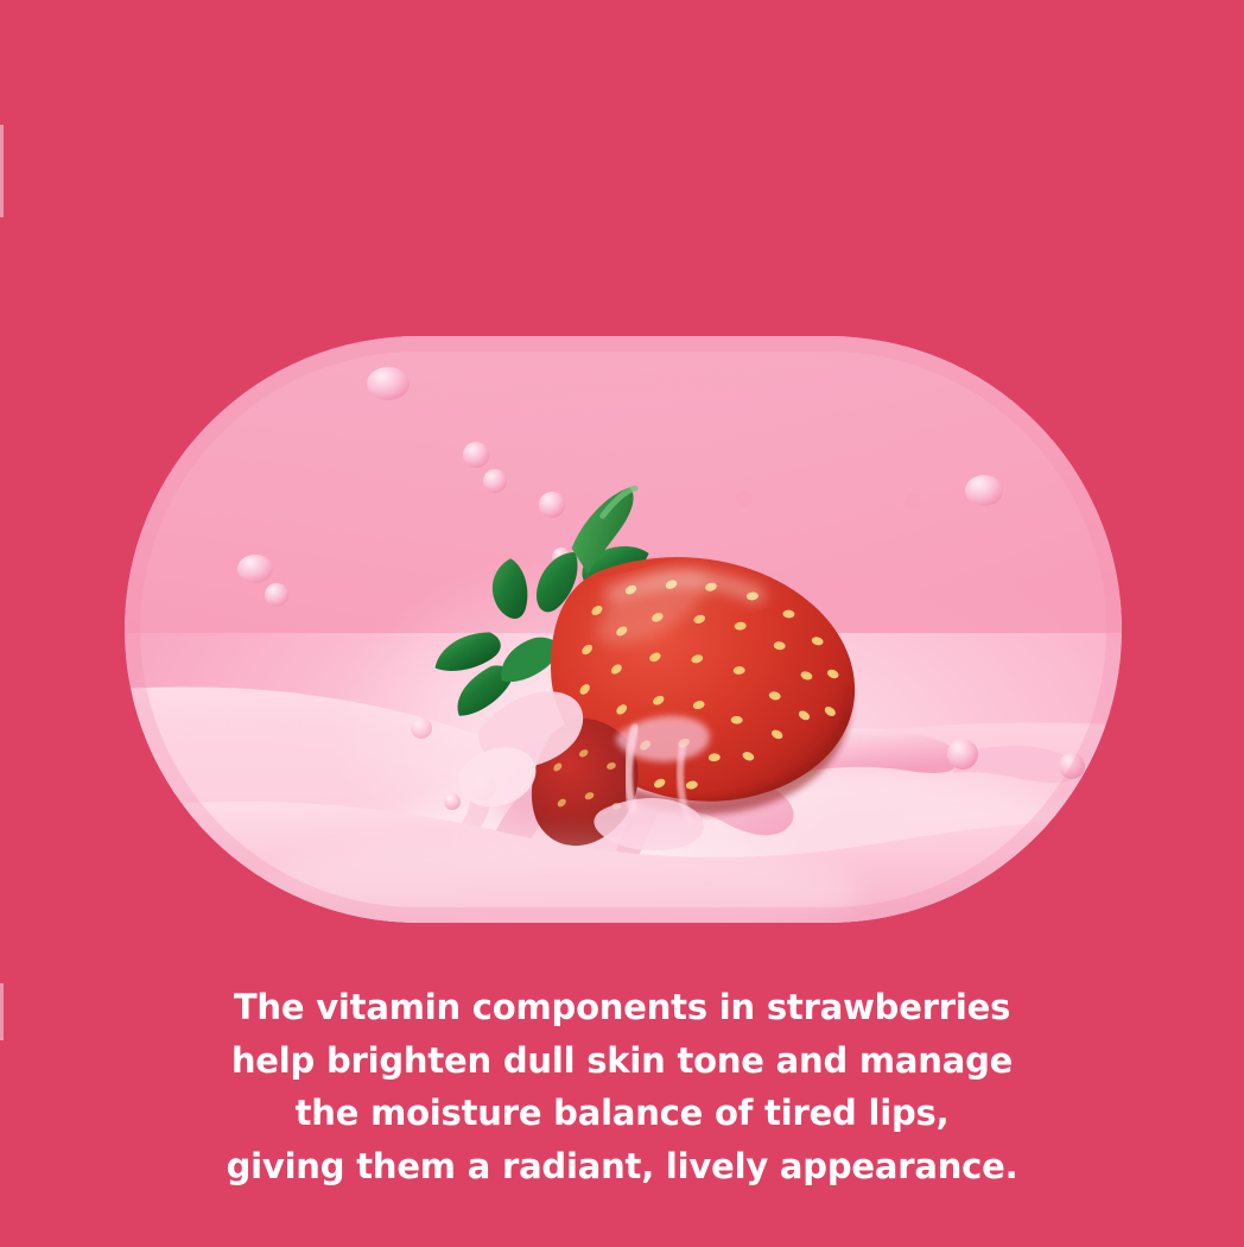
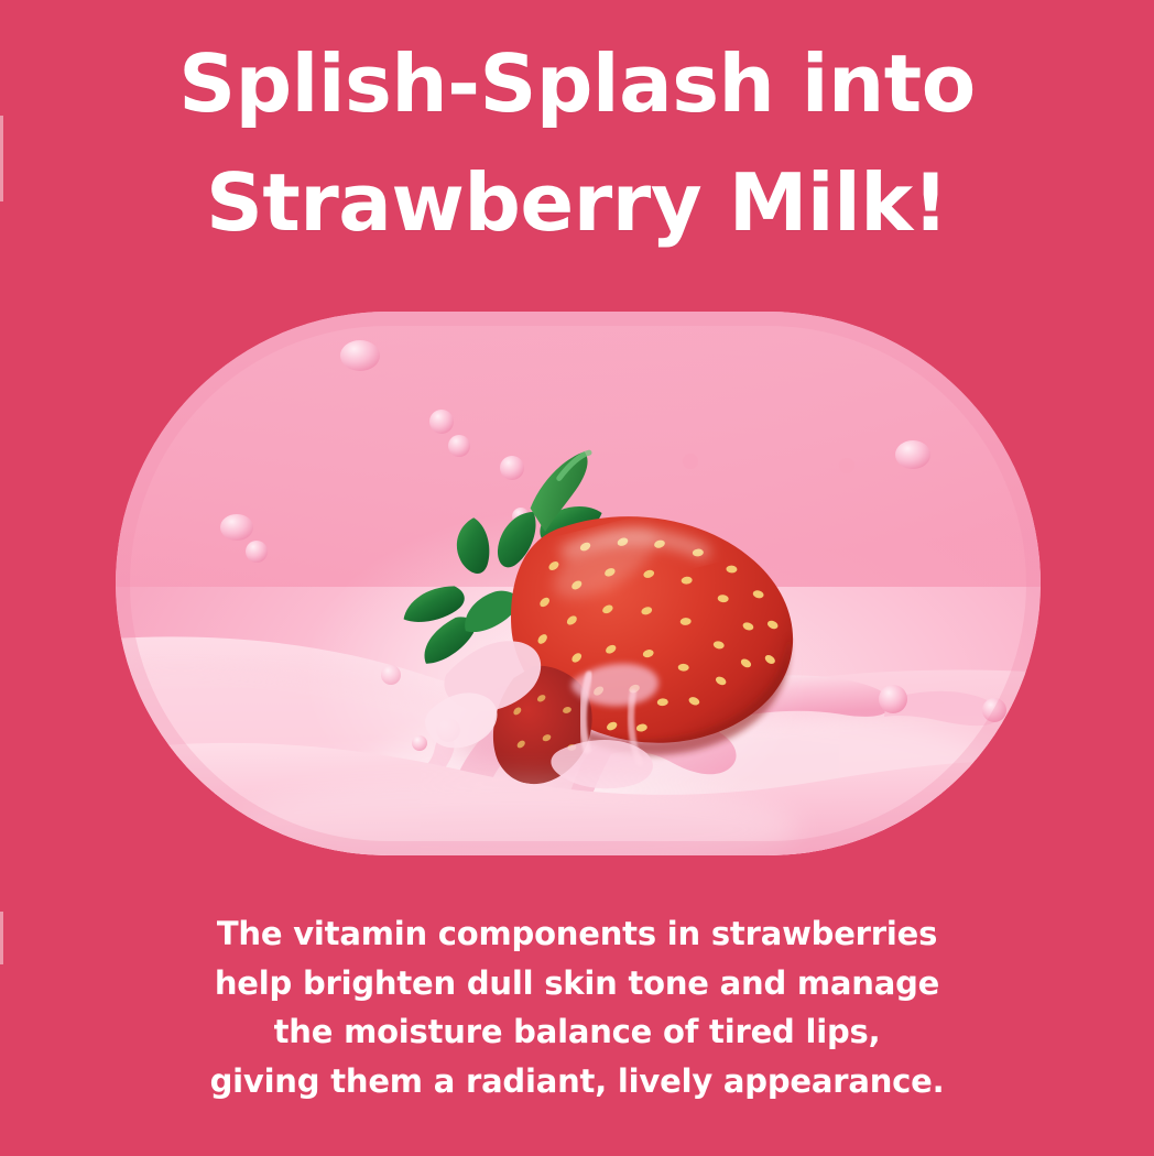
+ Splish-Splash into
+ Strawberry Milk!
  The vitamin components in strawberries
  help brighten dull skin tone and manage
  the moisture balance of tired lips,
  giving them a radiant, lively appearance.
